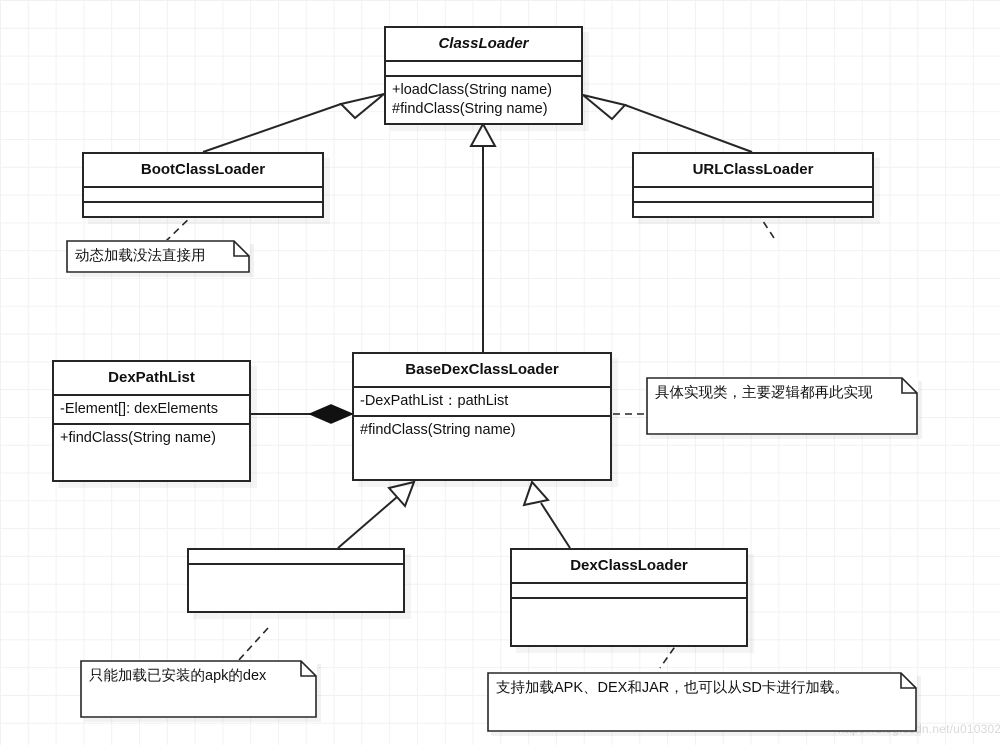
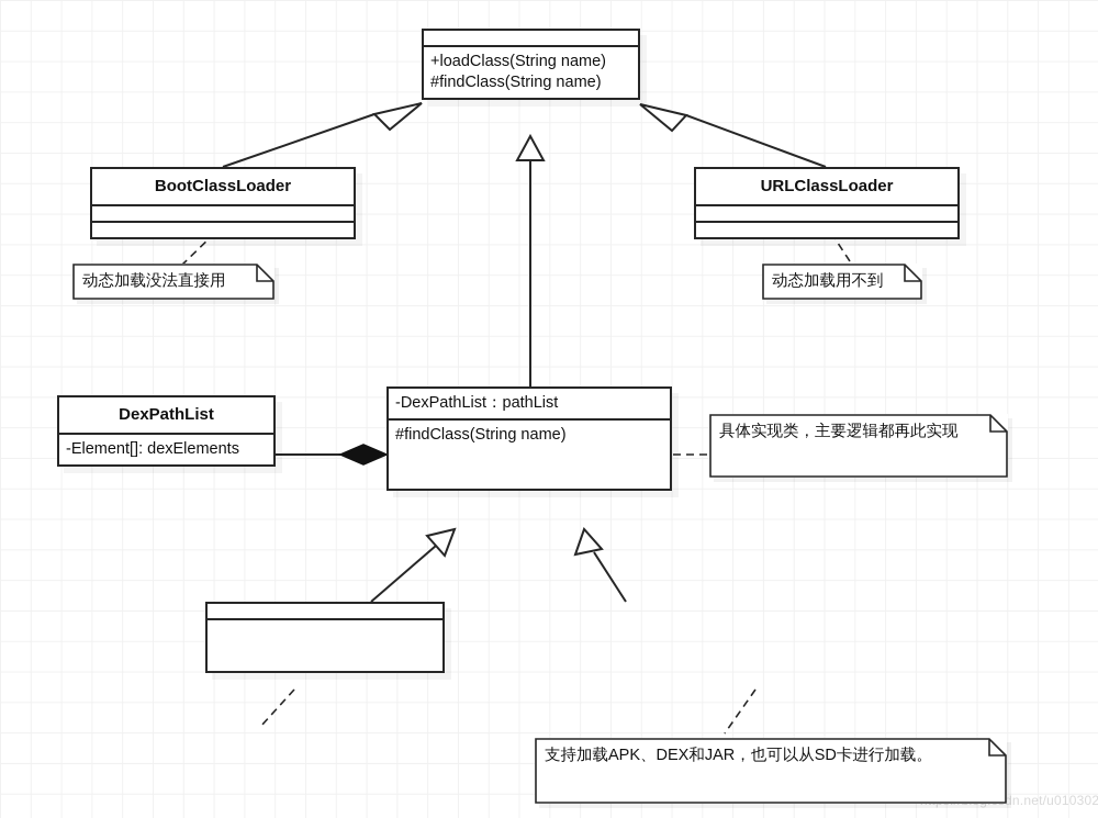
- ClassLoader
  +loadClass(String name)
  #findClass(String name)
  BootClassLoader
  URLClassLoader
  DexPathList
  -Element[]: dexElements
- +findClass(String name)
- BaseDexClassLoader
  -DexPathList：pathList
  #findClass(String name)
- DexClassLoader
  动态加载没法直接用
+ 动态加载用不到
  具体实现类，主要逻辑都再此实现
- 只能加载已安装的apk的dex
  支持加载APK、DEX和JAR，也可以从SD卡进行加载。
